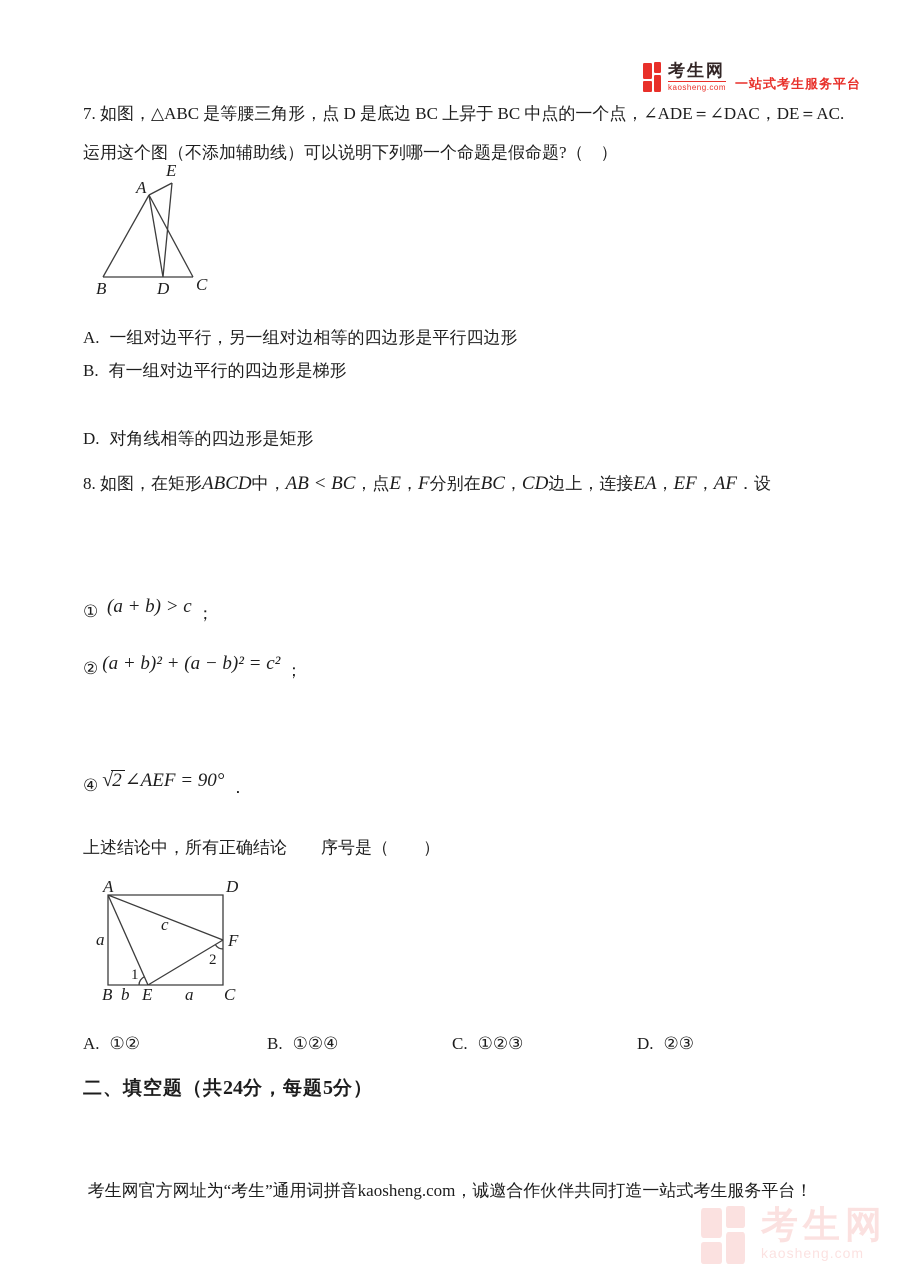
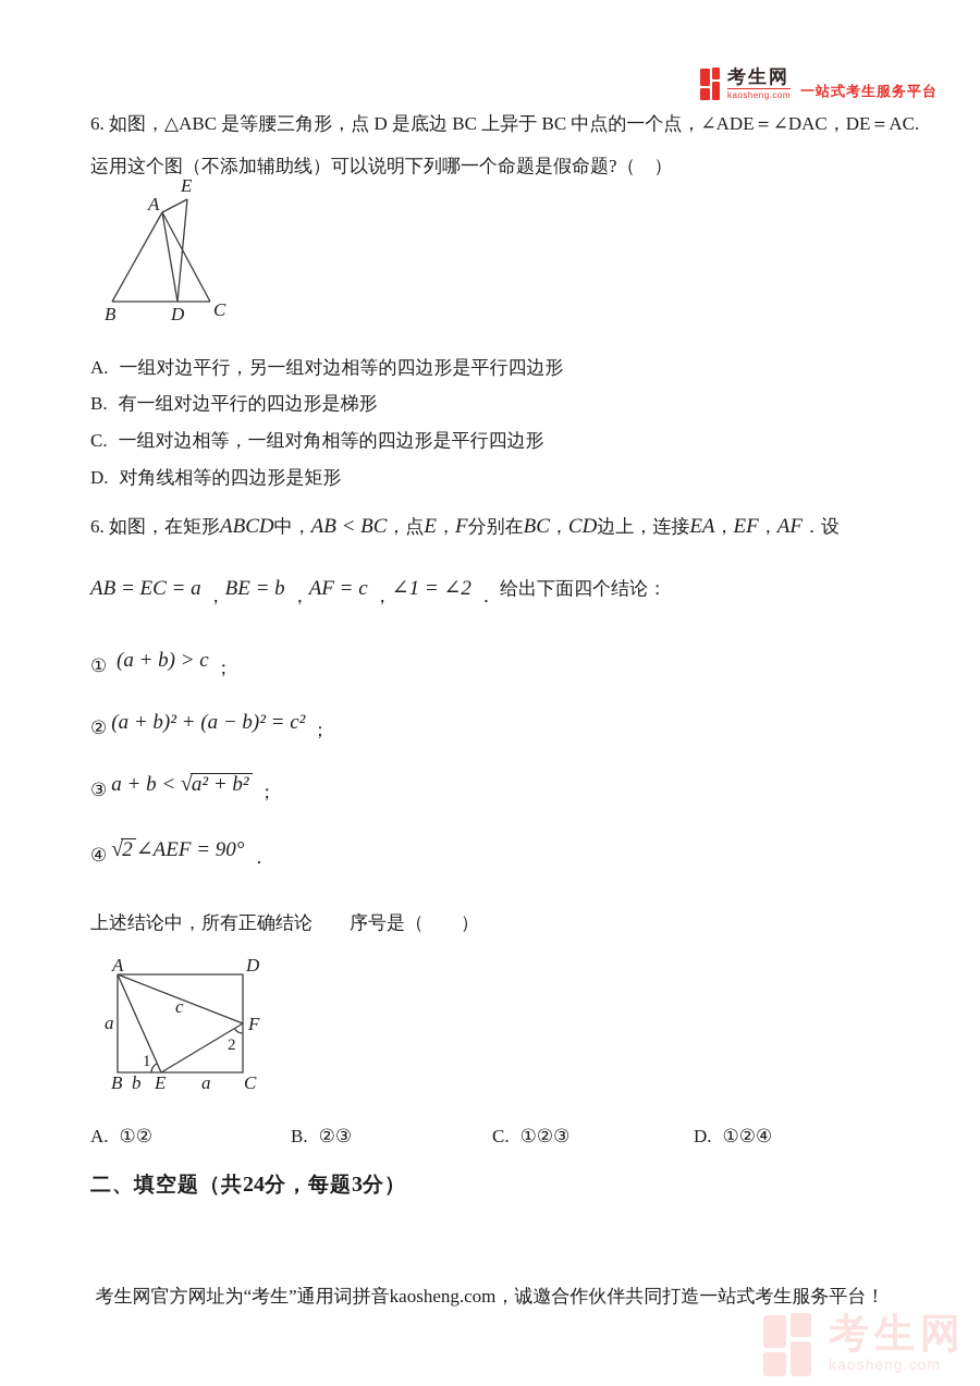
  考生网
  kaosheng.com
  一站式考生服务平台
- 7. 如图，△ABC 是等腰三角形，点 D 是底边 BC 上异于 BC 中点的一个点，∠ADE＝∠DAC，DE＝AC.
+ 6. 如图，△ABC 是等腰三角形，点 D 是底边 BC 上异于 BC 中点的一个点，∠ADE＝∠DAC，DE＝AC.
  运用这个图（不添加辅助线）可以说明下列哪一个命题是假命题?（ ）
  A
  E
  B
  D
  C
  A. 一组对边平行，另一组对边相等的四边形是平行四边形
  B. 有一组对边平行的四边形是梯形
+ C. 一组对边相等，一组对角相等的四边形是平行四边形
  D. 对角线相等的四边形是矩形
- 8. 如图，在矩形ABCD中，AB < BC，点E，F分别在BC，CD边上，连接EA，EF，AF．设
+ 6. 如图，在矩形ABCD中，AB < BC，点E，F分别在BC，CD边上，连接EA，EF，AF．设
+ AB = EC = a ，BE = b ，AF = c ，∠1 = ∠2 ． 给出下面四个结论：
  ① (a + b) > c ；
  ② (a + b)² + (a − b)² = c² ；
+ ③ a + b < √a² + b² ；
  ④ √2 ∠AEF = 90° ．
  上述结论中，所有正确结论 序号是（ ）
  A
  D
  B
  C
  E
  F
  a
  c
  b
  a
  1
  2
  A. ①②
- B. ①②④
+ B. ②③
  C. ①②③
- D. ②③
+ D. ①②④
- 二、填空题（共24分，每题5分）
+ 二、填空题（共24分，每题3分）
  考生网官方网址为“考生”通用词拼音kaosheng.com，诚邀合作伙伴共同打造一站式考生服务平台！
  考生网
  kaosheng.com
